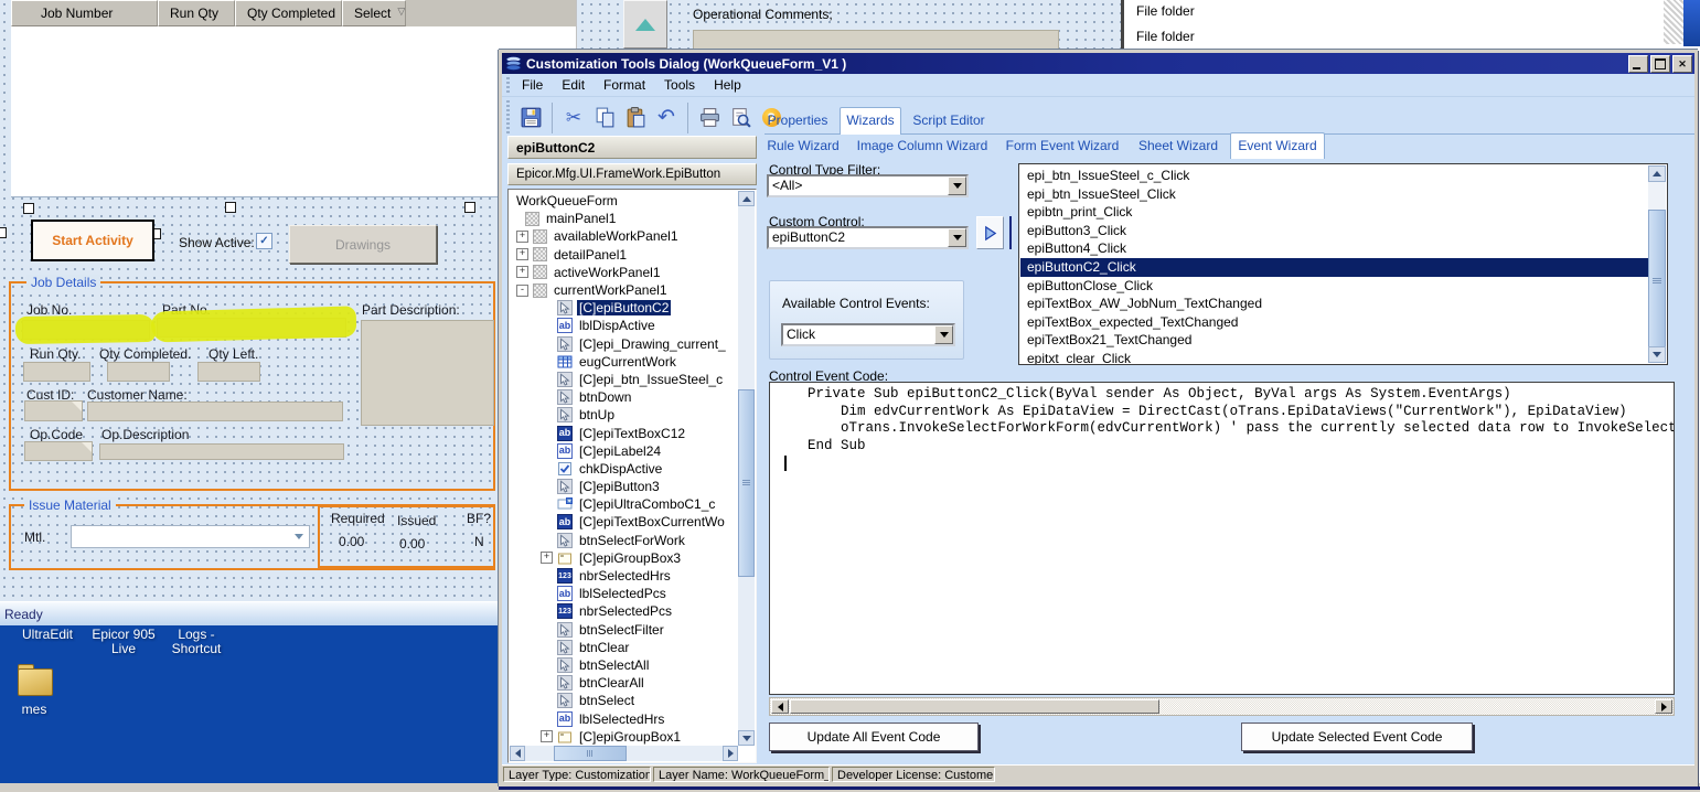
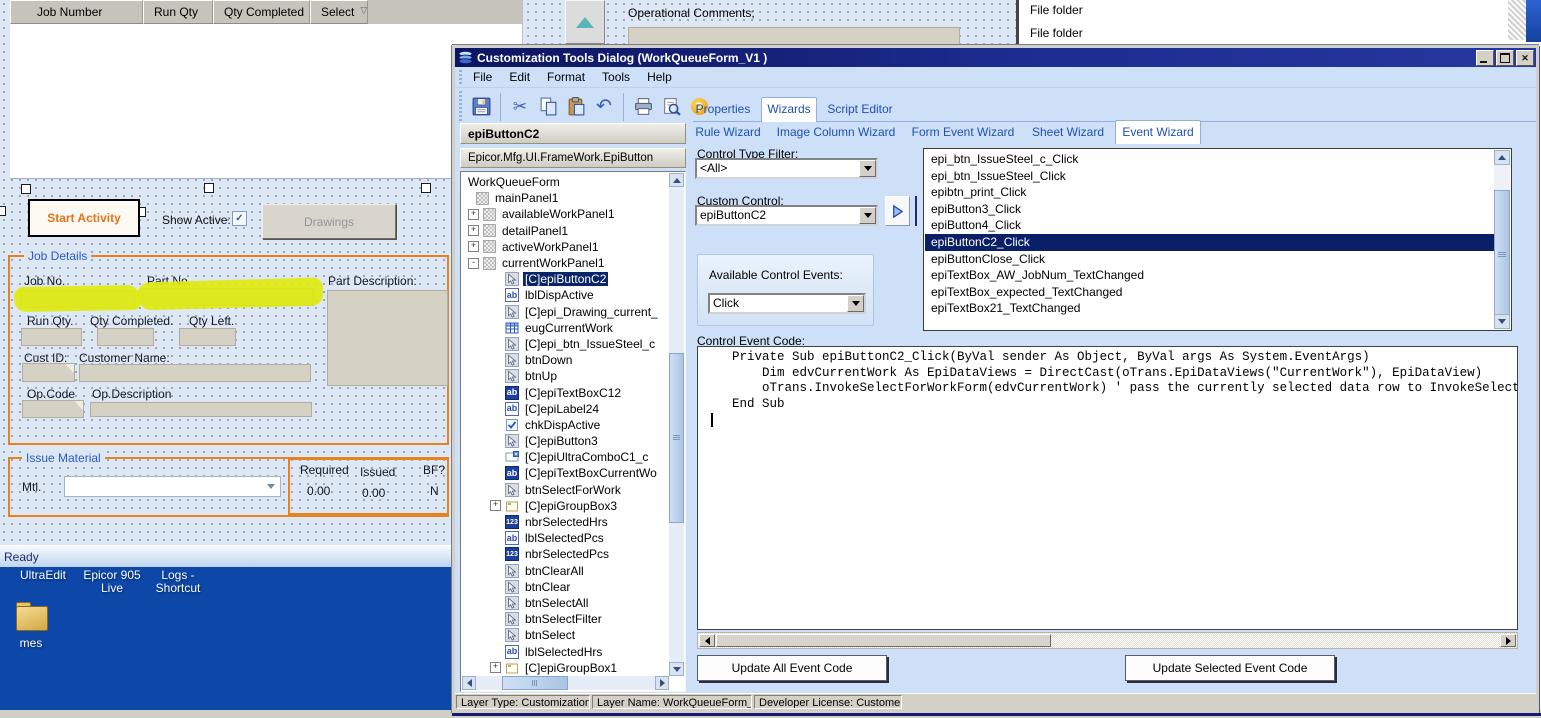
  Job Number
  Run Qty
  Qty Completed
  Select
  ▽
  Operational Comments;
  File folder
  File folder
  Start Activity
  Show Active:
  Drawings
  Job Details
  Job No.
  Part Description:
  Run Qty.
  Qty Completed.
  Qty Left.
  Cust ID:
  Customer Name:
  Op.Code
  Op.Description
  Issue Material
  Mtl.
  Required
  Issued
  BF?
  0.00
  0.00
  N
  Ready
  UltraEdit
  Epicor 905
  Live
  Logs -
  Shortcut
  mes
  Customization Tools Dialog (WorkQueueForm_V1 )
  File
  Edit
  Format
  Tools
  Help
  ✂
  ↶
  ?
  epiButtonC2
  Epicor.Mfg.UI.FrameWork.EpiButton
  WorkQueueForm
  mainPanel1
  +
  availableWorkPanel1
  +
  detailPanel1
  +
  activeWorkPanel1
  -
  currentWorkPanel1
  [C]epiButtonC2
  ab
  lblDispActive
  [C]epi_Drawing_current_
  eugCurrentWork
  [C]epi_btn_IssueSteel_c
  btnDown
  btnUp
  ab
  [C]epiTextBoxC12
  ab
  [C]epiLabel24
  chkDispActive
  [C]epiButton3
  [C]epiUltraComboC1_c
  ab
  [C]epiTextBoxCurrentWo
  btnSelectForWork
  +
  [C]epiGroupBox3
  nbrSelectedHrs
  ab
  lblSelectedPcs
  nbrSelectedPcs
- btnSelectFilter
+ btnClearAll
  btnClear
  btnSelectAll
- btnClearAll
+ btnSelectFilter
  btnSelect
  ab
  lblSelectedHrs
  +
  [C]epiGroupBox1
  Properties
  Wizards
  Script Editor
  Rule Wizard
  Image Column Wizard
  Form Event Wizard
  Sheet Wizard
  Event Wizard
  Control Type Filter:
  <All>
  Custom Control:
  epiButtonC2
  Available Control Events:
  Click
  epi_btn_IssueSteel_c_Click
  epi_btn_IssueSteel_Click
  epibtn_print_Click
  epiButton3_Click
  epiButton4_Click
  epiButtonC2_Click
  epiButtonClose_Click
  epiTextBox_AW_JobNum_TextChanged
  epiTextBox_expected_TextChanged
  epiTextBox21_TextChanged
- epitxt_clear_Click
  Control Event Code:
  Private Sub epiButtonC2_Click(ByVal sender As Object, ByVal args As System.EventArgs)
- Dim edvCurrentWork As EpiDataView = DirectCast(oTrans.EpiDataViews("CurrentWork"), EpiDataView)
+ Dim edvCurrentWork As EpiDataViews = DirectCast(oTrans.EpiDataViews("CurrentWork"), EpiDataView)
  oTrans.InvokeSelectForWorkForm(edvCurrentWork) ' pass the currently selected data row to InvokeSelect
  End Sub
  Update All Event Code
  Update Selected Event Code
  Layer Type: Customization
  Layer Name: WorkQueueForm_
  Developer License: Custome
